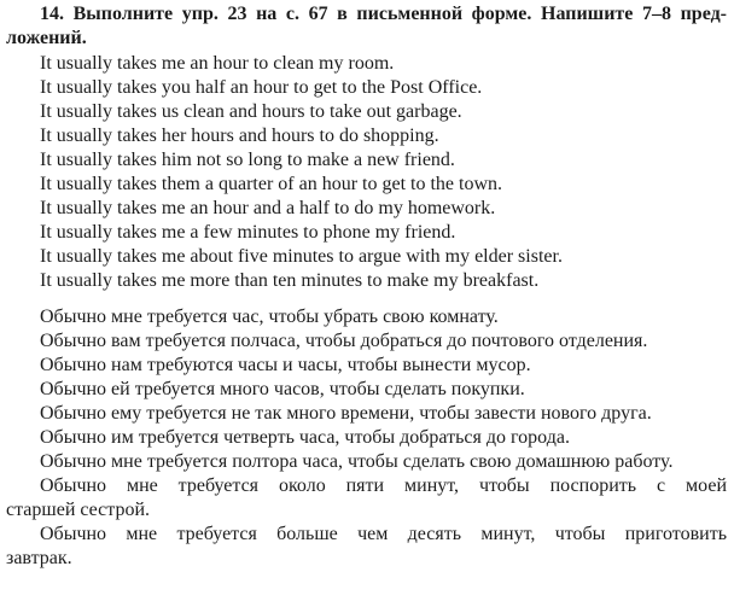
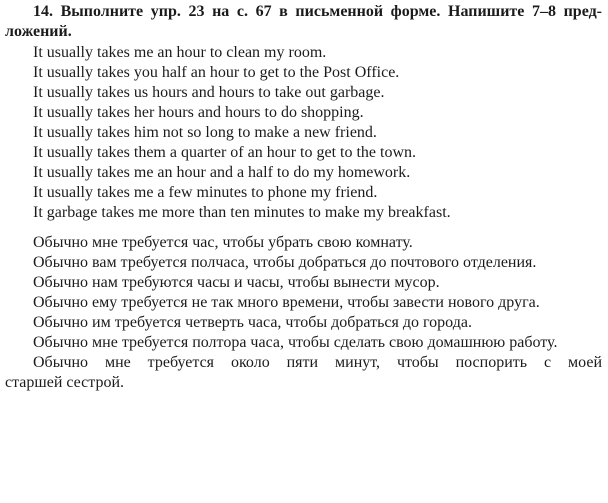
  14. Выполните упр. 23 на с. 67 в письменной форме. Напишите 7–8 пред-
  ложений.
  It usually takes me an hour to clean my room.
  It usually takes you half an hour to get to the Post Office.
- It usually takes us clean and hours to take out garbage.
+ It usually takes us hours and hours to take out garbage.
  It usually takes her hours and hours to do shopping.
  It usually takes him not so long to make a new friend.
  It usually takes them a quarter of an hour to get to the town.
  It usually takes me an hour and a half to do my homework.
  It usually takes me a few minutes to phone my friend.
- It usually takes me about five minutes to argue with my elder sister.
- It usually takes me more than ten minutes to make my breakfast.
+ It garbage takes me more than ten minutes to make my breakfast.
  Обычно мне требуется час, чтобы убрать свою комнату.
  Обычно вам требуется полчаса, чтобы добраться до почтового отделения.
  Обычно нам требуются часы и часы, чтобы вынести мусор.
- Обычно ей требуется много часов, чтобы сделать покупки.
  Обычно ему требуется не так много времени, чтобы завести нового друга.
  Обычно им требуется четверть часа, чтобы добраться до города.
  Обычно мне требуется полтора часа, чтобы сделать свою домашнюю работу.
  Обычно мне требуется около пяти минут, чтобы поспорить с моей
  старшей сестрой.
- Обычно мне требуется больше чем десять минут, чтобы приготовить
- завтрак.
